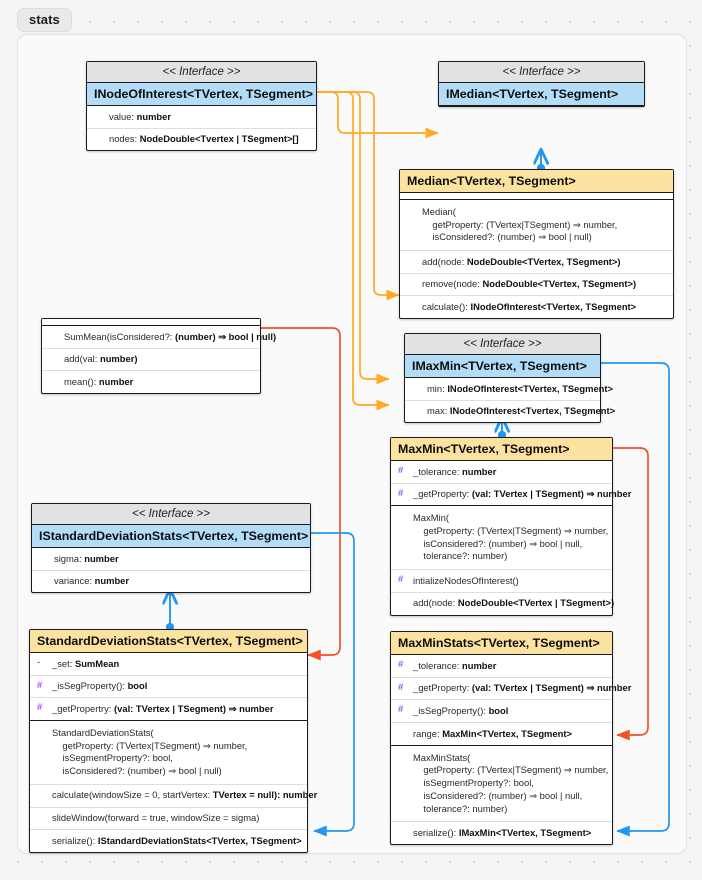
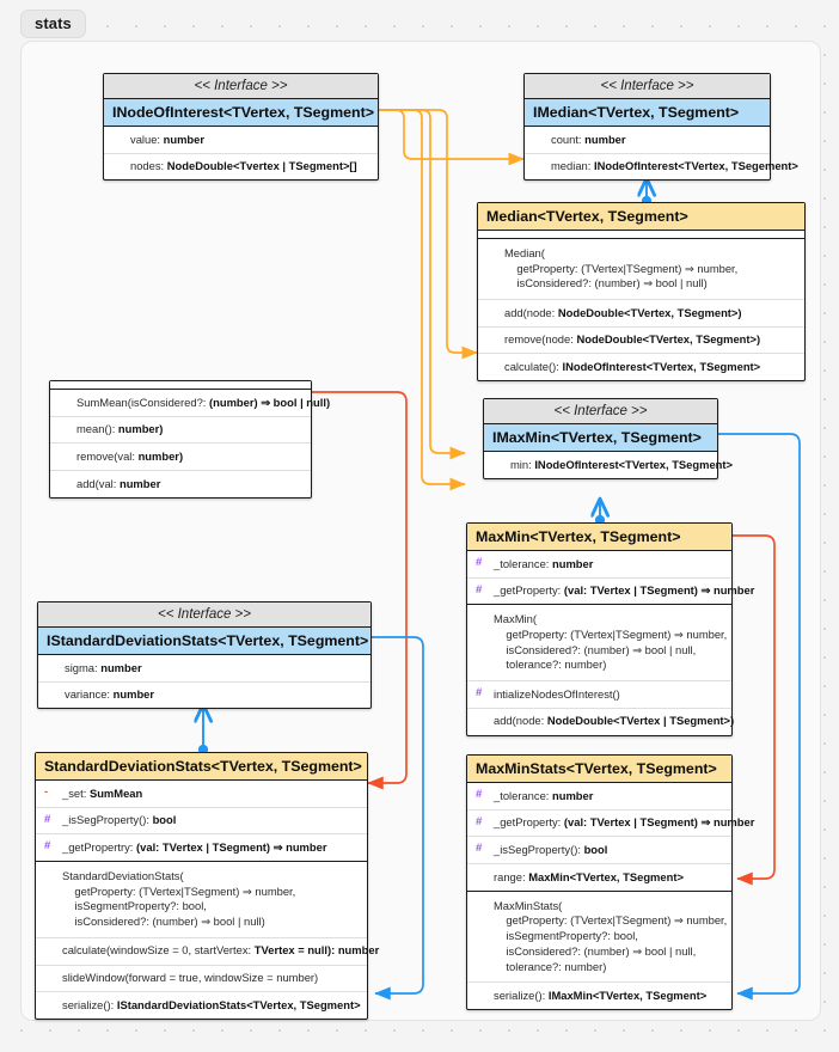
  stats
  << Interface >>
  INodeOfInterest<TVertex, TSegment>
  value: number
  nodes: NodeDouble<Tvertex | TSegment>[]
  << Interface >>
  IMedian<TVertex, TSegment>
+ count: number
+ median: INodeOfInterest<TVertex, TSegement>
  Median<TVertex, TSegment>
  Median(
  getProperty: (TVertex|TSegment) ⇒ number,
  isConsidered?: (number) ⇒ bool | null)
  add(node: NodeDouble<TVertex, TSegment>)
  remove(node: NodeDouble<TVertex, TSegment>)
  calculate(): INodeOfInterest<TVertex, TSegment>
  SumMean(isConsidered?: (number) ⇒ bool | null)
- add(val: number)
+ mean(): number)
+ remove(val: number)
- mean(): number
+ add(val: number
  << Interface >>
  IMaxMin<TVertex, TSegment>
  min: INodeOfInterest<TVertex, TSegment>
- max: INodeOfInterest<Tvertex, TSegment>
  MaxMin<TVertex, TSegment>
  #
  _tolerance: number
  #
  _getProperty: (val: TVertex | TSegment) ⇒ number
  MaxMin(
  getProperty: (TVertex|TSegment) ⇒ number,
  isConsidered?: (number) ⇒ bool | null,
  tolerance?: number)
  #
  intializeNodesOfInterest()
  add(node: NodeDouble<TVertex | TSegment>)
  << Interface >>
  IStandardDeviationStats<TVertex, TSegment>
  sigma: number
  variance: number
  StandardDeviationStats<TVertex, TSegment>
  -
  _set: SumMean
  #
  _isSegProperty(): bool
  #
  _getPropertry: (val: TVertex | TSegment) ⇒ number
  StandardDeviationStats(
  getProperty: (TVertex|TSegment) ⇒ number,
  isSegmentProperty?: bool,
  isConsidered?: (number) ⇒ bool | null)
  calculate(windowSize = 0, startVertex: TVertex = null): number
- slideWindow(forward = true, windowSize = sigma)
+ slideWindow(forward = true, windowSize = number)
  serialize(): IStandardDeviationStats<TVertex, TSegment>
  MaxMinStats<TVertex, TSegment>
  #
  _tolerance: number
  #
  _getProperty: (val: TVertex | TSegment) ⇒ number
  #
  _isSegProperty(): bool
  range: MaxMin<TVertex, TSegment>
  MaxMinStats(
  getProperty: (TVertex|TSegment) ⇒ number,
  isSegmentProperty?: bool,
  isConsidered?: (number) ⇒ bool | null,
  tolerance?: number)
  serialize(): IMaxMin<TVertex, TSegment>
